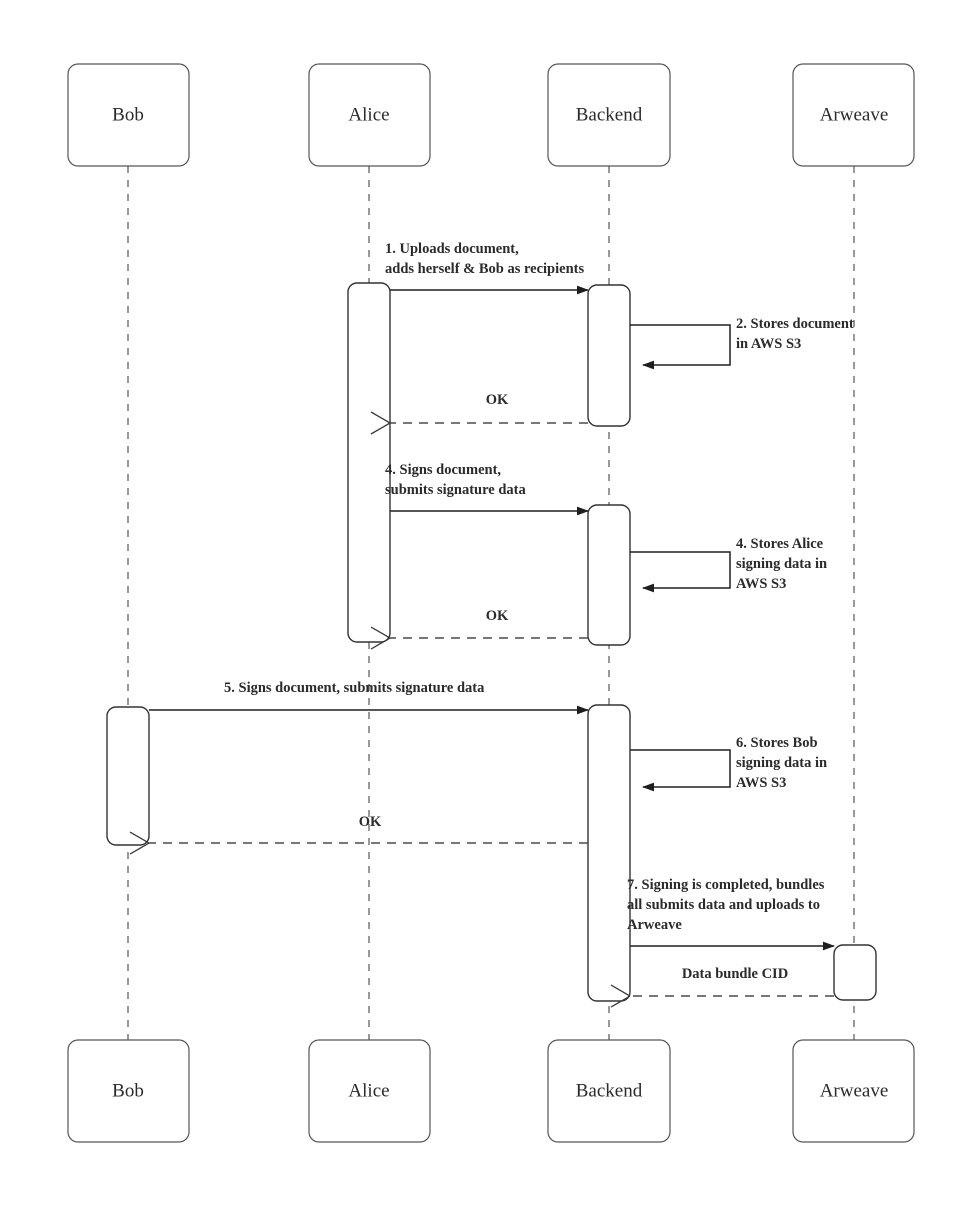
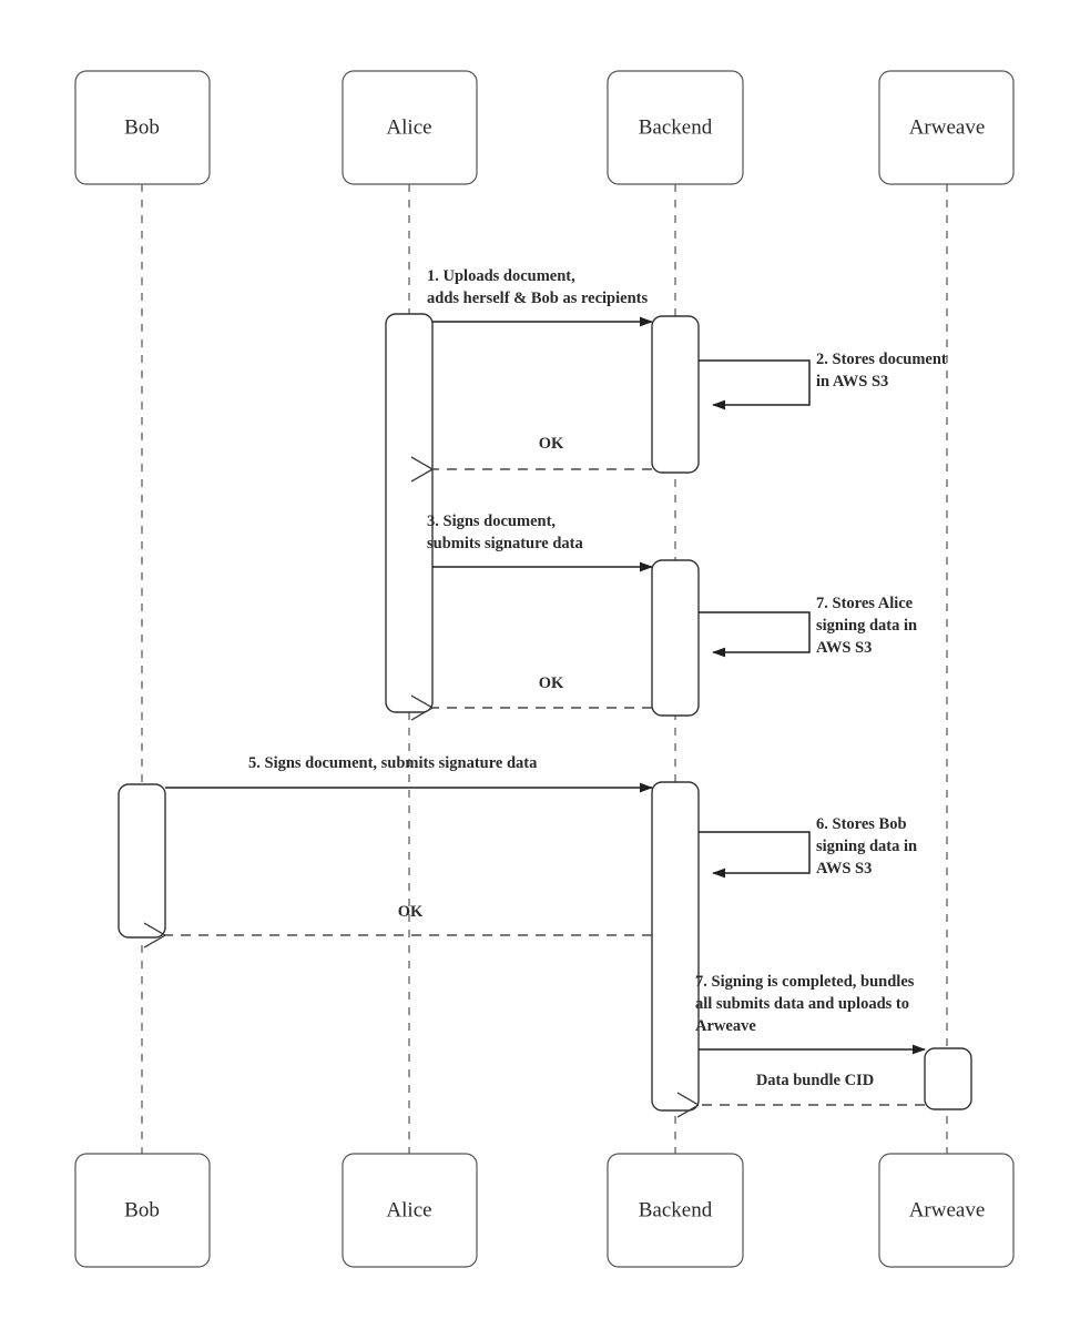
  Bob
  Bob
  Alice
  Alice
  Backend
  Backend
  Arweave
  Arweave
  1. Uploads document, adds herself & Bob as recipients
  2. Stores document in AWS S3
  OK
- 4. Signs document, submits signature data
+ 3. Signs document, submits signature data
- 4. Stores Alice signing data in AWS S3
+ 7. Stores Alice signing data in AWS S3
  OK
  5. Signs document, submits signature data
  6. Stores Bob signing data in AWS S3
  OK
  7. Signing is completed, bundles all submits data and uploads to Arweave
  Data bundle CID
